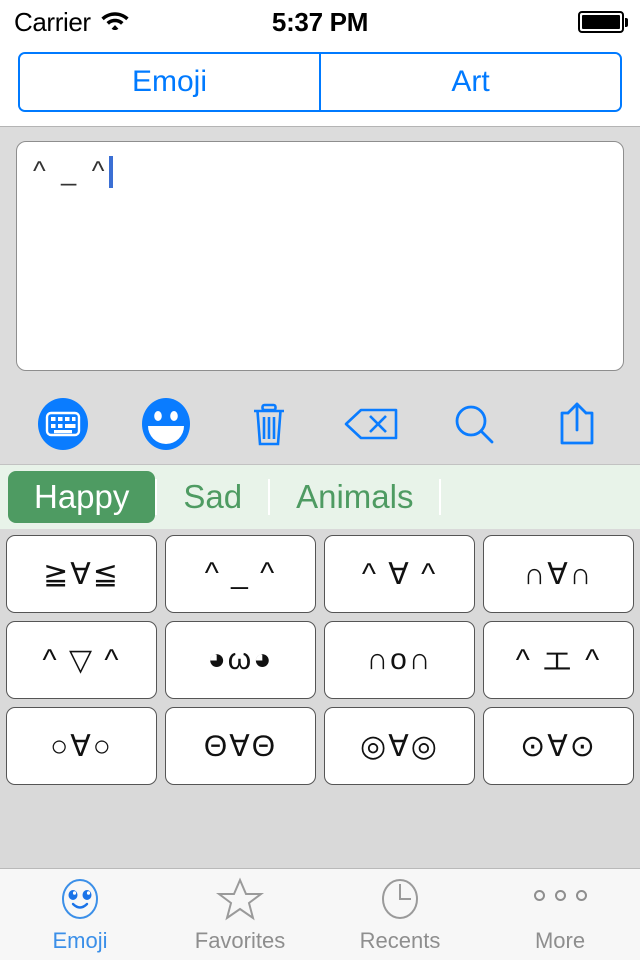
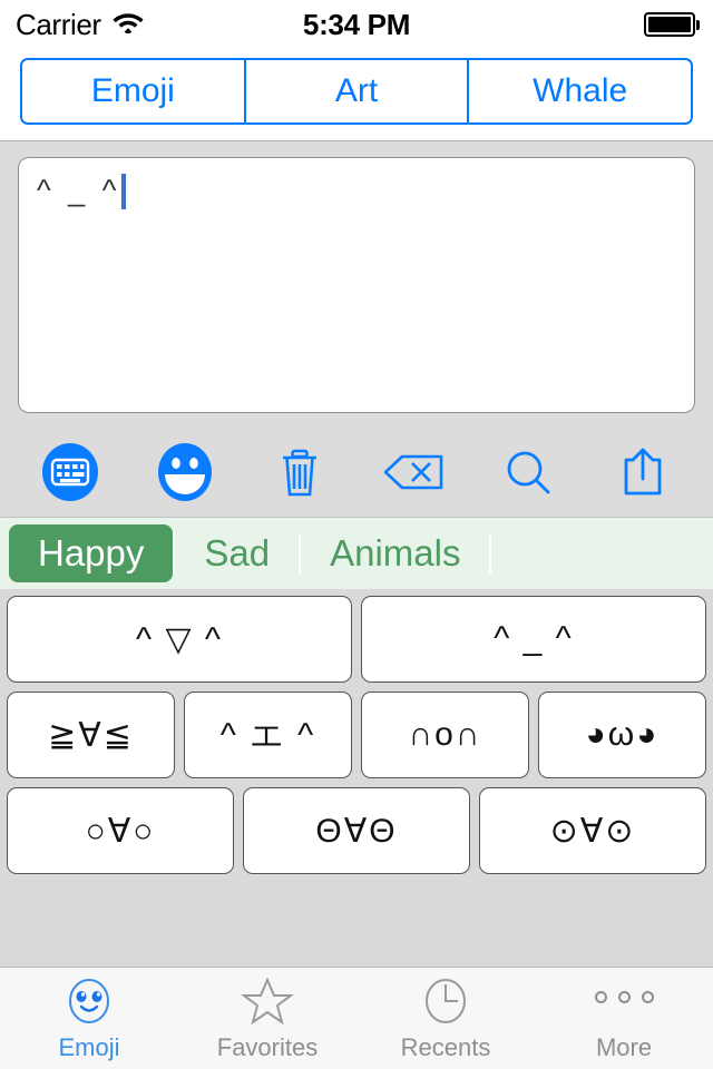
  Carrier
- 5:37 PM
+ 5:34 PM
  Emoji
  Art
+ Whale
  ^ _ ^
  Happy
  Sad
  Animals
- ≧∀≦
+ ^ ▽ ^
  ^ _ ^
- ^ ∀ ^
- ∩∀∩
- ^ ▽ ^
+ ≧∀≦
- ◕ω◕
+ ^ エ ^
  ∩o∩
- ^ エ ^
+ ◕ω◕
  ○∀○
  Θ∀Θ
- ◎∀◎
  ⊙∀⊙
  Emoji
  Favorites
  Recents
  More
